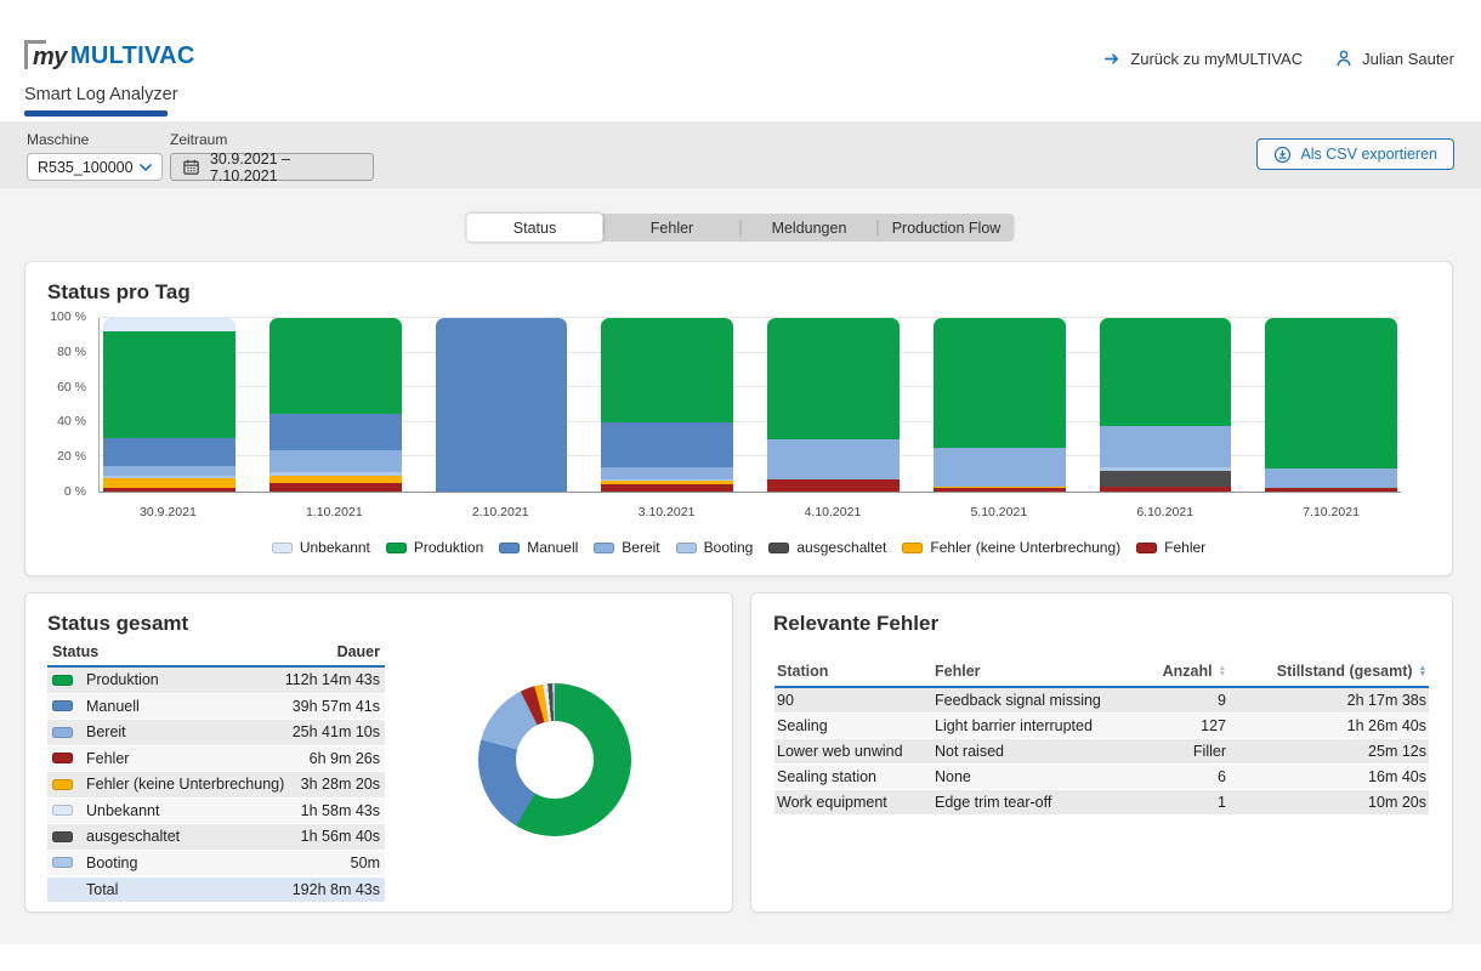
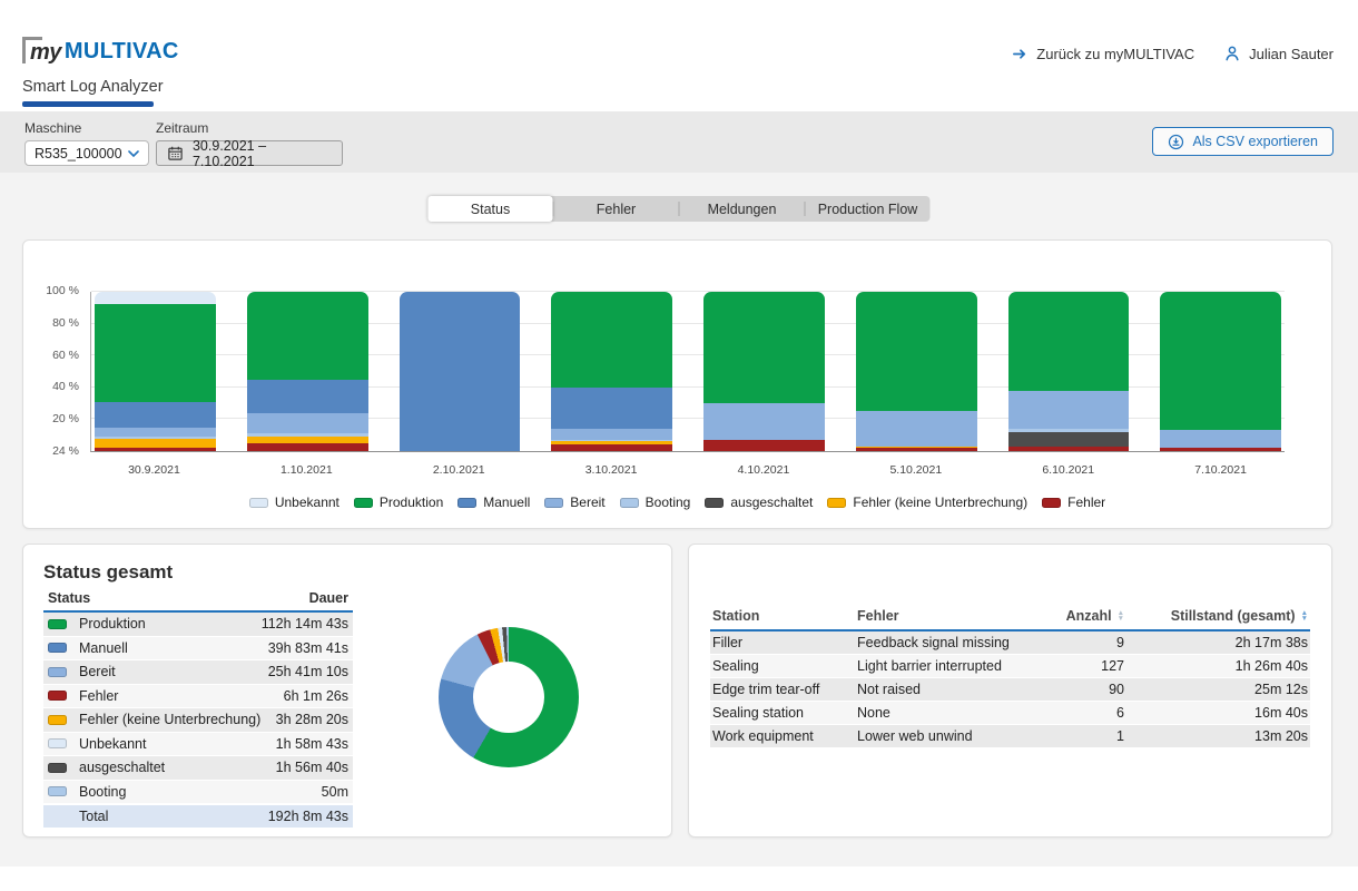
  my
  MULTIVAC
  Smart Log Analyzer
  Zurück zu myMULTIVAC
  Julian Sauter
  Maschine
  R535_100000
  Zeitraum
  30.9.2021 – 7.10.2021
  Als CSV exportieren
  Status
  Fehler
  Meldungen
  Production Flow
- Status pro Tag
- 0 %
+ 24 %
  20 %
  40 %
  60 %
  80 %
  100 %
  30.9.2021
  1.10.2021
  2.10.2021
  3.10.2021
  4.10.2021
  5.10.2021
  6.10.2021
  7.10.2021
  Unbekannt
  Produktion
  Manuell
  Bereit
  Booting
  ausgeschaltet
  Fehler (keine Unterbrechung)
  Fehler
  Status gesamt
  Status
  Dauer
  Produktion
  112h 14m 43s
  Manuell
- 39h 57m 41s
+ 39h 83m 41s
  Bereit
  25h 41m 10s
  Fehler
- 6h 9m 26s
+ 6h 1m 26s
  Fehler (keine Unterbrechung)
  3h 28m 20s
  Unbekannt
  1h 58m 43s
  ausgeschaltet
  1h 56m 40s
  Booting
  50m
  Total
  192h 8m 43s
- Relevante Fehler
  Station
  Fehler
  Anzahl
  Stillstand (gesamt)
- 90
+ Filler
  Feedback signal missing
  9
  2h 17m 38s
  Sealing
  Light barrier interrupted
  127
  1h 26m 40s
- Lower web unwind
+ Edge trim tear-off
  Not raised
- Filler
+ 90
  25m 12s
  Sealing station
  None
  6
  16m 40s
  Work equipment
- Edge trim tear-off
+ Lower web unwind
  1
- 10m 20s
+ 13m 20s
